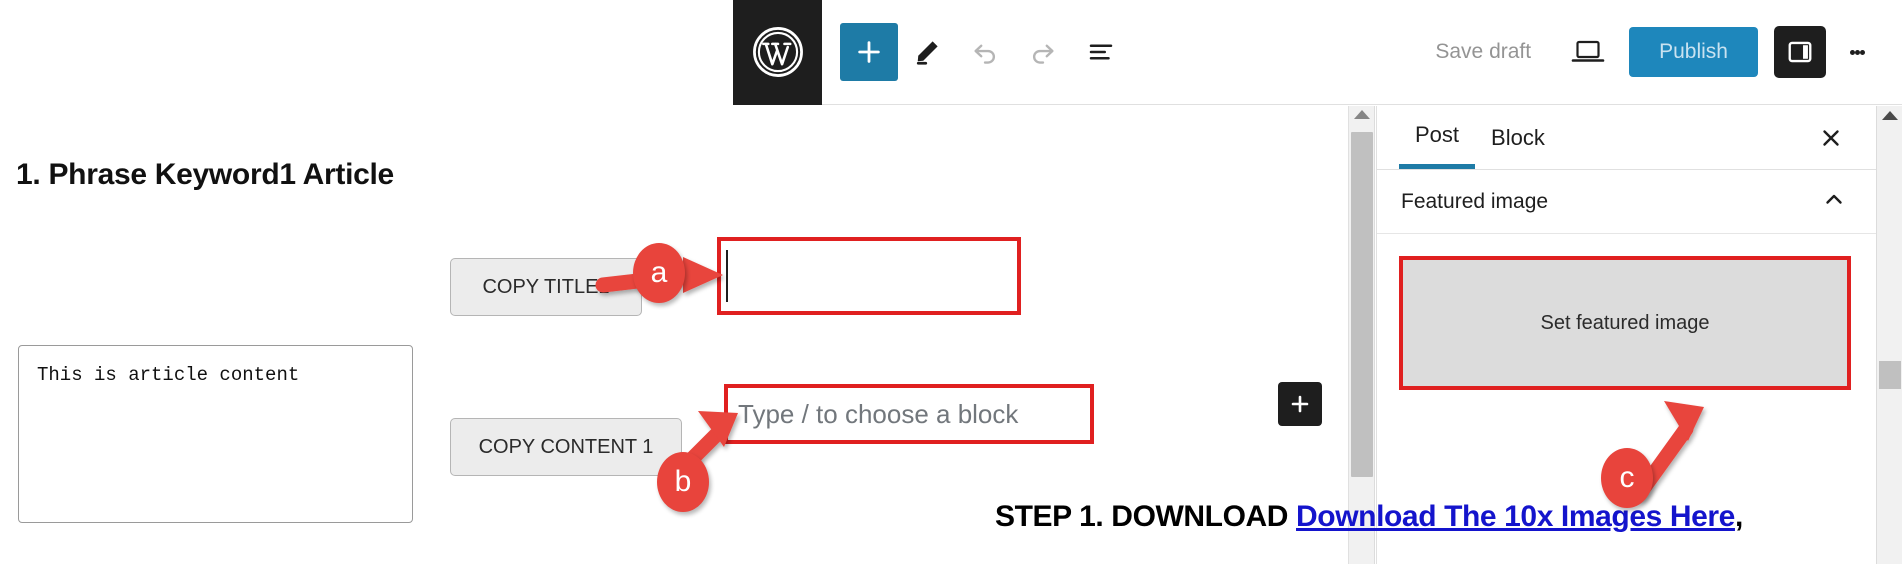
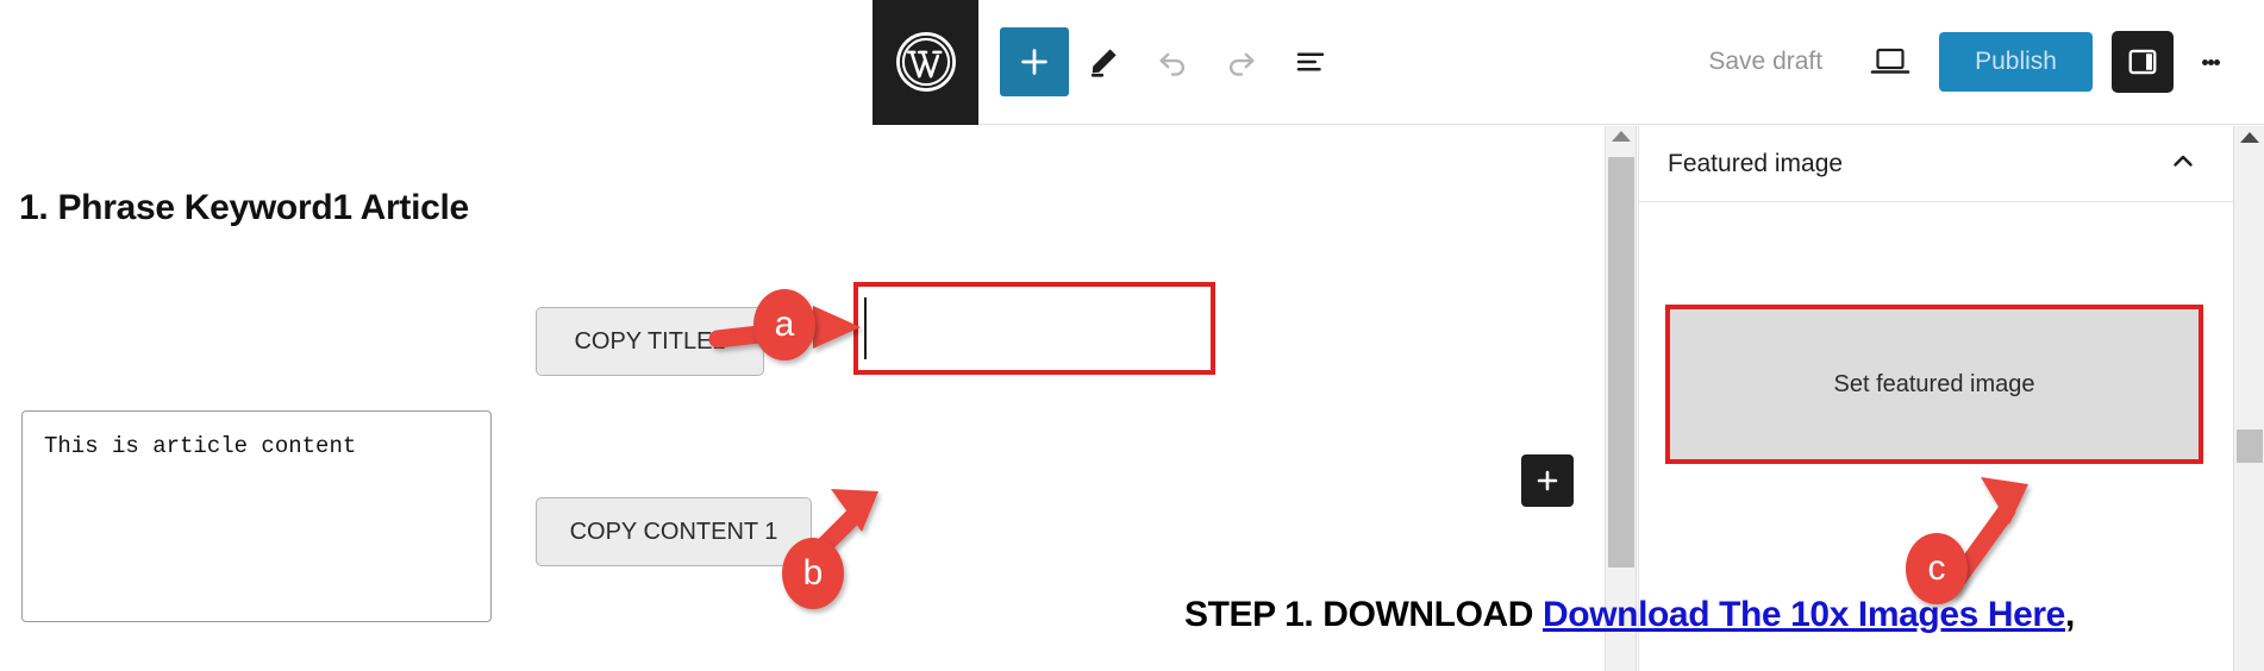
  Save draft
  Publish
  1. Phrase Keyword1 Article
  This is article content
  COPY TITLE
  COPY CONTENT 1
- Type / to choose a block
- Post
- Block
  Featured image
  Set featured image
  STEP 1. DOWNLOAD Download The 10x Images Here,
  a
  b
  c
